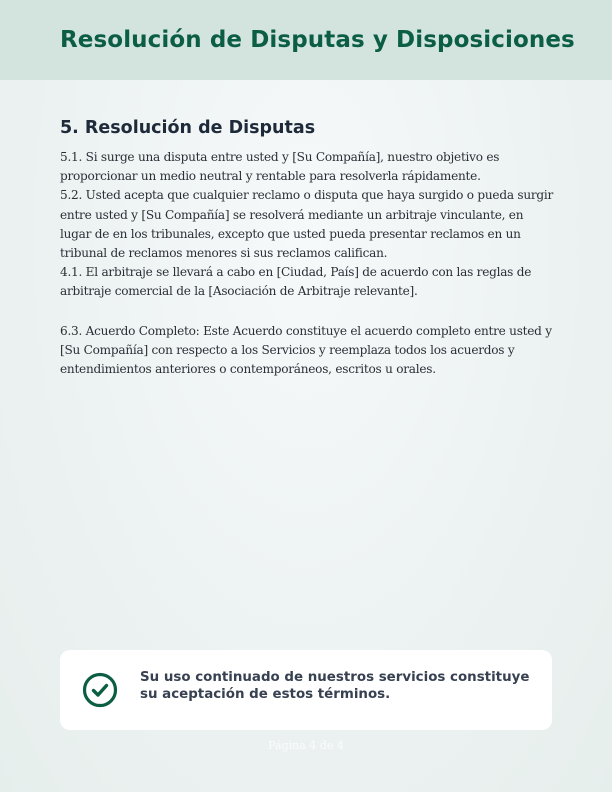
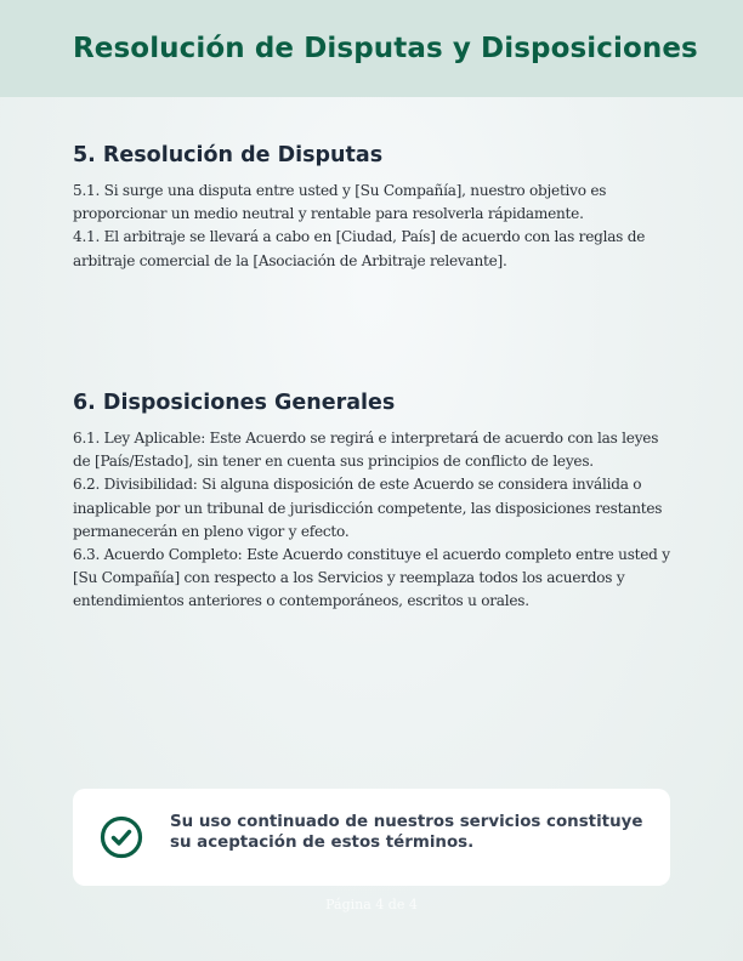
  Resolución de Disputas y Disposiciones
  5. Resolución de Disputas
  5.1. Si surge una disputa entre usted y [Su Compañía], nuestro objetivo es proporcionar un medio neutral y rentable para resolverla rápidamente.
- 5.2. Usted acepta que cualquier reclamo o disputa que haya surgido o pueda surgir entre usted y [Su Compañía] se resolverá mediante un arbitraje vinculante, en lugar de en los tribunales, excepto que usted pueda presentar reclamos en un tribunal de reclamos menores si sus reclamos califican.
  4.1. El arbitraje se llevará a cabo en [Ciudad, País] de acuerdo con las reglas de arbitraje comercial de la [Asociación de Arbitraje relevante].
+ 6. Disposiciones Generales
+ 6.1. Ley Aplicable: Este Acuerdo se regirá e interpretará de acuerdo con las leyes de [País/Estado], sin tener en cuenta sus principios de conflicto de leyes.
+ 6.2. Divisibilidad: Si alguna disposición de este Acuerdo se considera inválida o inaplicable por un tribunal de jurisdicción competente, las disposiciones restantes permanecerán en pleno vigor y efecto.
  6.3. Acuerdo Completo: Este Acuerdo constituye el acuerdo completo entre usted y [Su Compañía] con respecto a los Servicios y reemplaza todos los acuerdos y entendimientos anteriores o contemporáneos, escritos u orales.
  Su uso continuado de nuestros servicios constituye su aceptación de estos términos.
